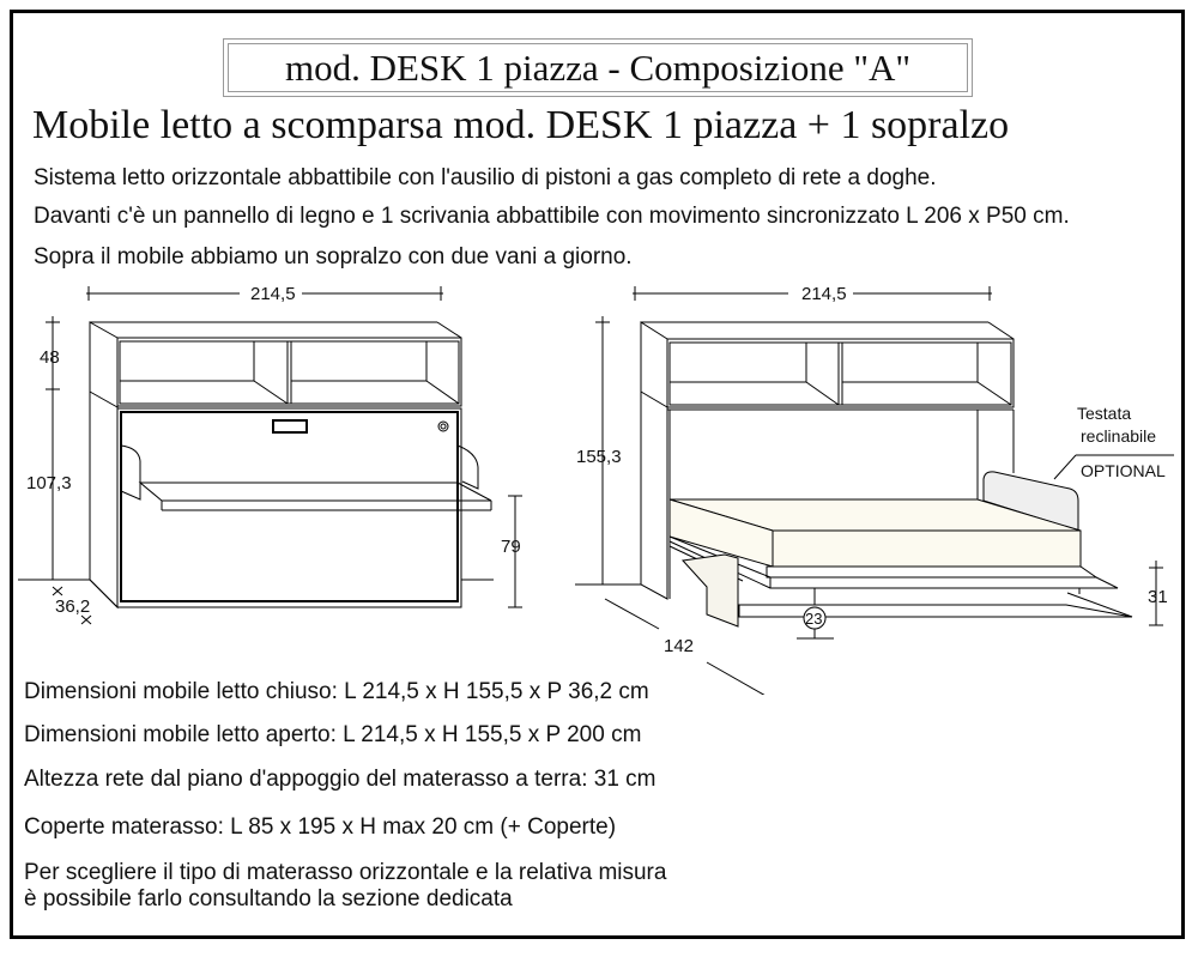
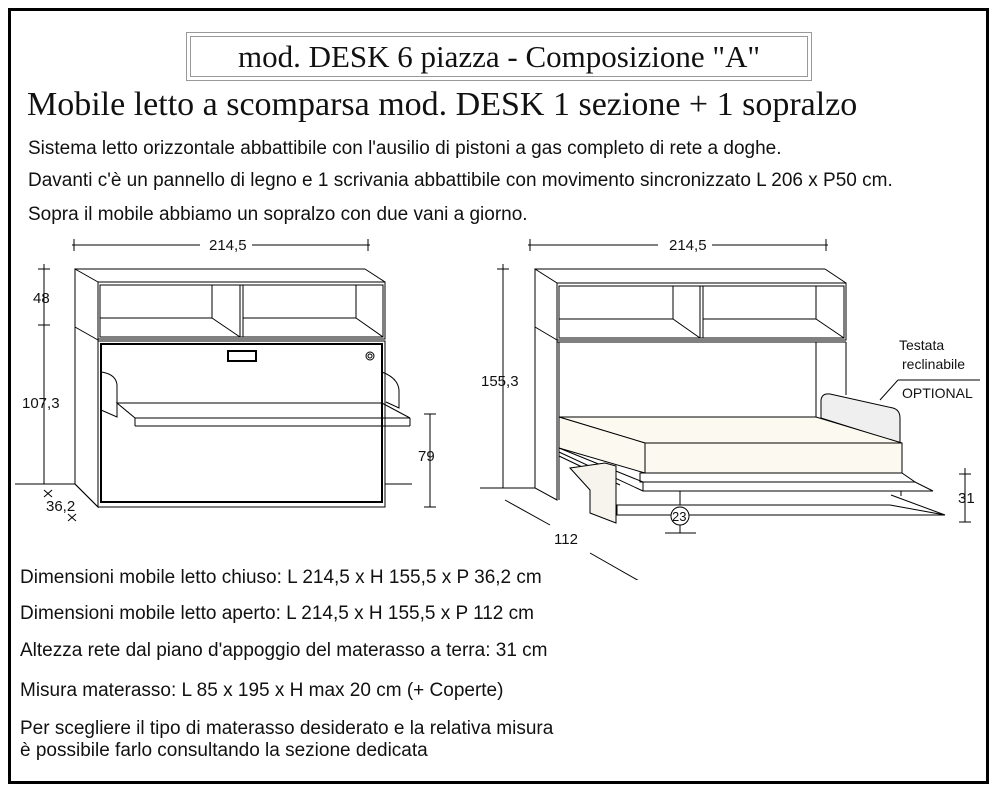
- mod. DESK 1 piazza - Composizione "A"
+ mod. DESK 6 piazza - Composizione "A"
- Mobile letto a scomparsa mod. DESK 1 piazza + 1 sopralzo
+ Mobile letto a scomparsa mod. DESK 1 sezione + 1 sopralzo
  Sistema letto orizzontale abbattibile con l'ausilio di pistoni a gas completo di rete a doghe.
  Davanti c'è un pannello di legno e 1 scrivania abbattibile con movimento sincronizzato L 206 x P50 cm.
  Sopra il mobile abbiamo un sopralzo con due vani a giorno.
  214,5
  48
  107,3
  36,2
  79
  214,5
  155,3
- 142
+ 112
  31
  23
  Testata
  reclinabile
  OPTIONAL
  Dimensioni mobile letto chiuso: L 214,5 x H 155,5 x P 36,2 cm
- Dimensioni mobile letto aperto: L 214,5 x H 155,5 x P 200 cm
+ Dimensioni mobile letto aperto: L 214,5 x H 155,5 x P 112 cm
  Altezza rete dal piano d'appoggio del materasso a terra: 31 cm
- Coperte materasso: L 85 x 195 x H max 20 cm (+ Coperte)
+ Misura materasso: L 85 x 195 x H max 20 cm (+ Coperte)
- Per scegliere il tipo di materasso orizzontale e la relativa misura
+ Per scegliere il tipo di materasso desiderato e la relativa misura
  è possibile farlo consultando la sezione dedicata
